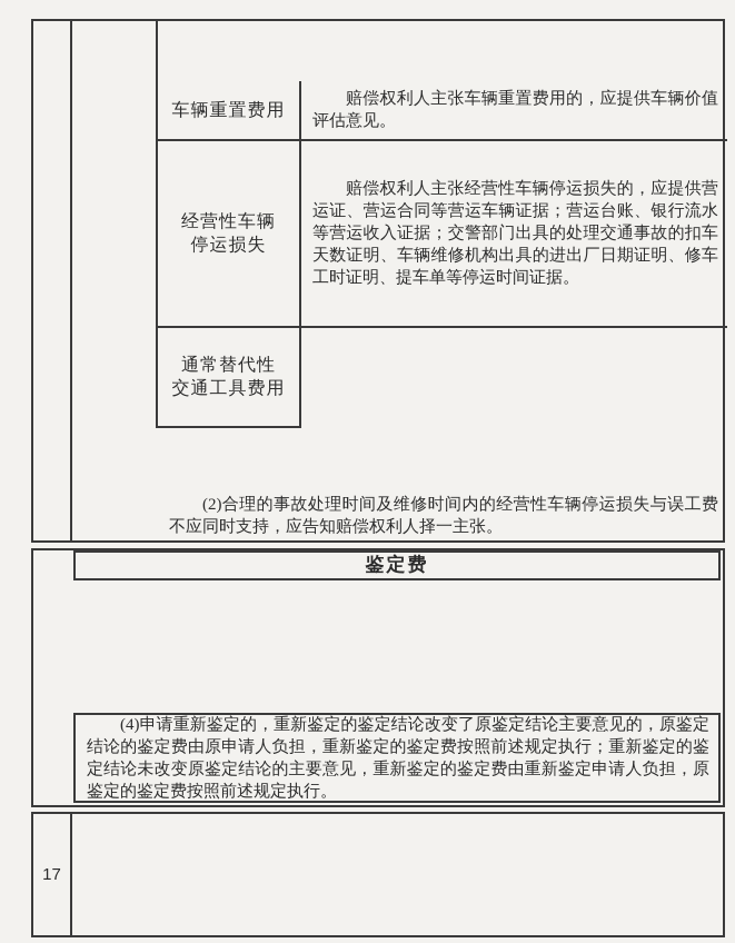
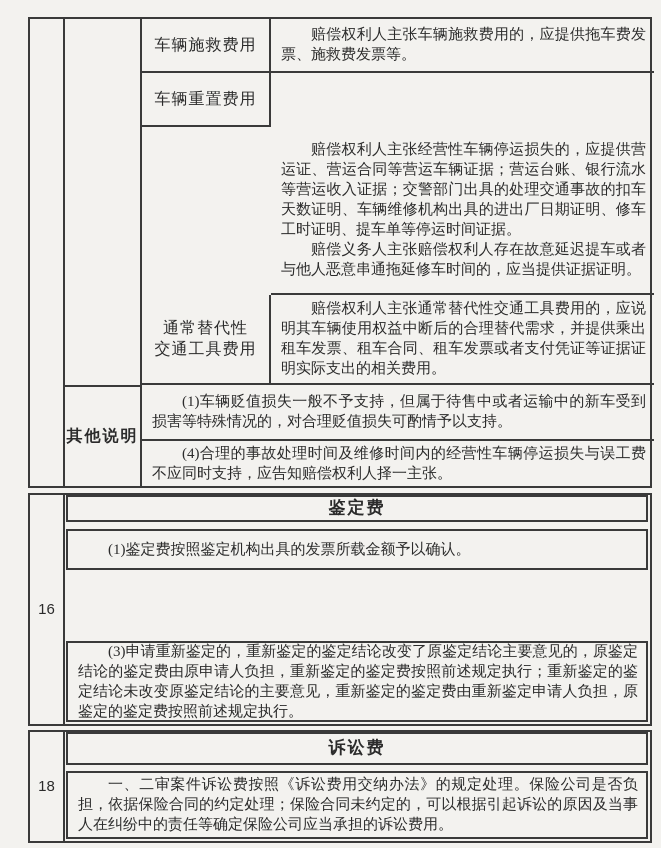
+ 其他说明
+ 车辆施救费用
+ 赔偿权利人主张车辆施救费用的，应提供拖车费发票、施救费发票等。
  车辆重置费用
- 赔偿权利人主张车辆重置费用的，应提供车辆价值评估意见。
- 经营性车辆
- 停运损失
  赔偿权利人主张经营性车辆停运损失的，应提供营运证、营运合同等营运车辆证据；营运台账、银行流水等营运收入证据；交警部门出具的处理交通事故的扣车天数证明、车辆维修机构出具的进出厂日期证明、修车工时证明、提车单等停运时间证据。
+ 赔偿义务人主张赔偿权利人存在故意延迟提车或者与他人恶意串通拖延修车时间的，应当提供证据证明。
  通常替代性
  交通工具费用
+ 赔偿权利人主张通常替代性交通工具费用的，应说明其车辆使用权益中断后的合理替代需求，并提供乘出租车发票、租车合同、租车发票或者支付凭证等证据证明实际支出的相关费用。
+ (1)车辆贬值损失一般不予支持，但属于待售中或者运输中的新车受到损害等特殊情况的，对合理贬值损失可酌情予以支持。
- (2)合理的事故处理时间及维修时间内的经营性车辆停运损失与误工费不应同时支持，应告知赔偿权利人择一主张。
+ (4)合理的事故处理时间及维修时间内的经营性车辆停运损失与误工费不应同时支持，应告知赔偿权利人择一主张。
+ 16
  鉴定费
+ (1)鉴定费按照鉴定机构出具的发票所载金额予以确认。
- (4)申请重新鉴定的，重新鉴定的鉴定结论改变了原鉴定结论主要意见的，原鉴定结论的鉴定费由原申请人负担，重新鉴定的鉴定费按照前述规定执行；重新鉴定的鉴定结论未改变原鉴定结论的主要意见，重新鉴定的鉴定费由重新鉴定申请人负担，原鉴定的鉴定费按照前述规定执行。
+ (3)申请重新鉴定的，重新鉴定的鉴定结论改变了原鉴定结论主要意见的，原鉴定结论的鉴定费由原申请人负担，重新鉴定的鉴定费按照前述规定执行；重新鉴定的鉴定结论未改变原鉴定结论的主要意见，重新鉴定的鉴定费由重新鉴定申请人负担，原鉴定的鉴定费按照前述规定执行。
- 17
+ 18
+ 诉讼费
+ 一、二审案件诉讼费按照《诉讼费用交纳办法》的规定处理。保险公司是否负担，依据保险合同的约定处理；保险合同未约定的，可以根据引起诉讼的原因及当事人在纠纷中的责任等确定保险公司应当承担的诉讼费用。
